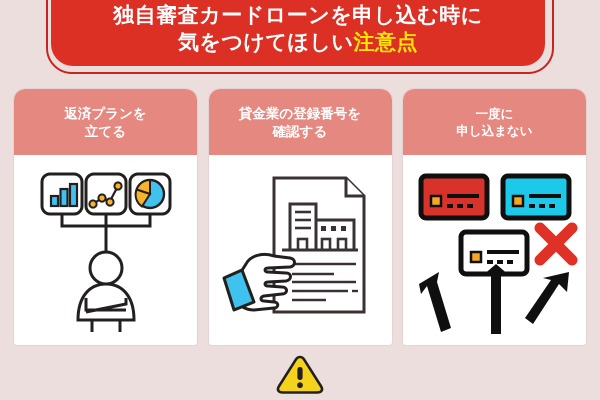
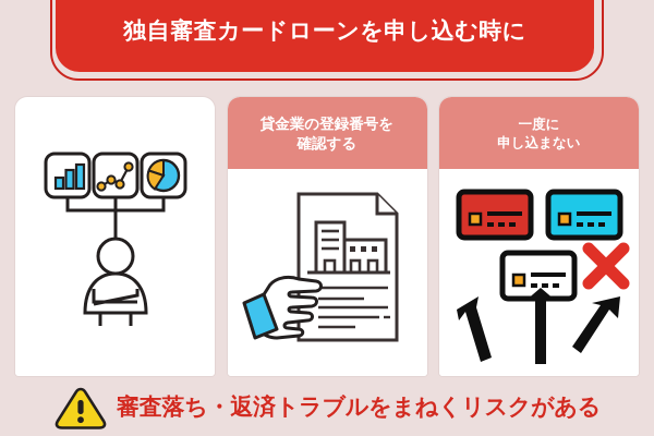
  独自審査カードローンを申し込む時に
- 気をつけてほしい注意点
- 返済プランを
- 立てる
  貸金業の登録番号を
  確認する
  一度に
  申し込まない
+ 審査落ち・返済トラブルをまねくリスクがある
